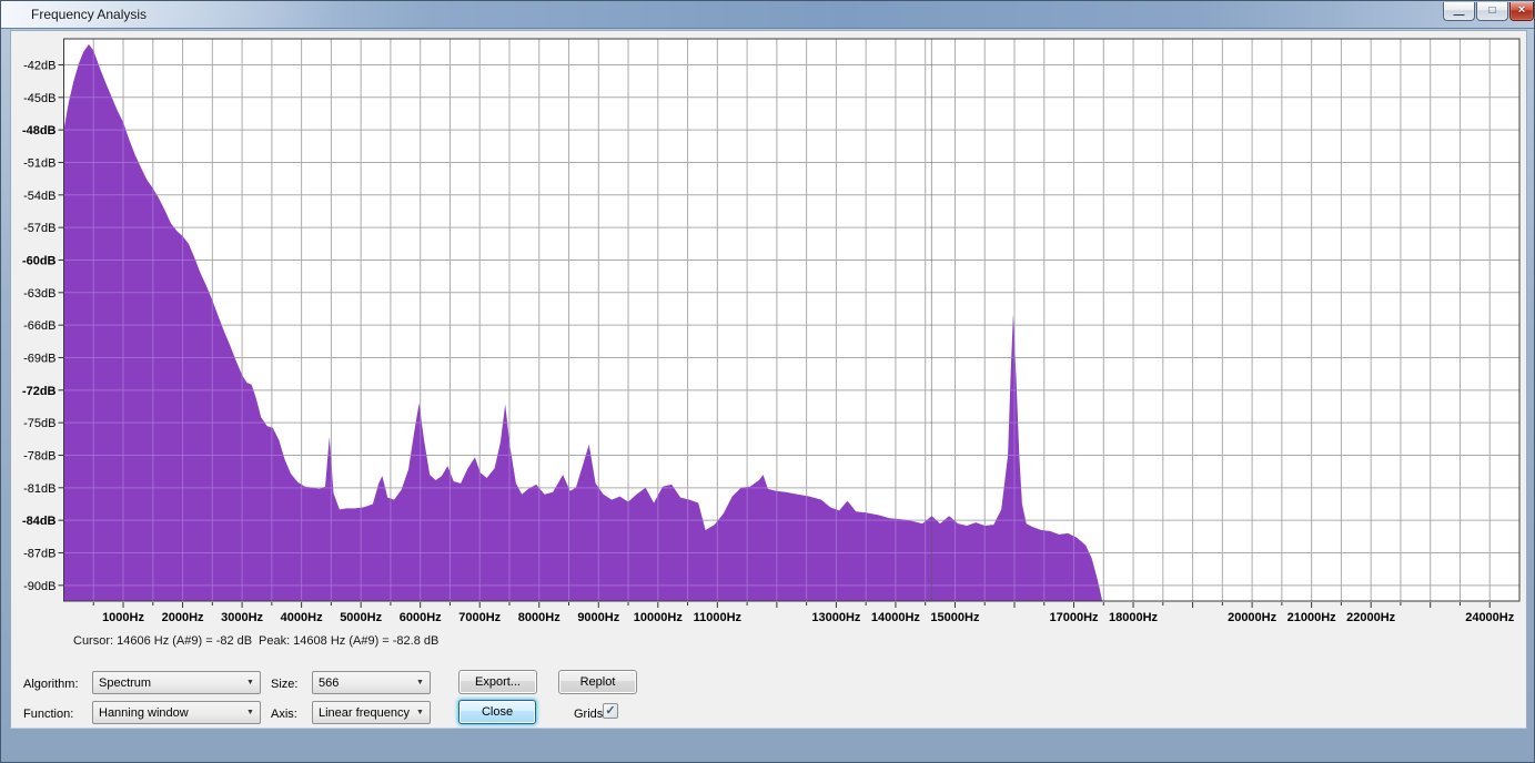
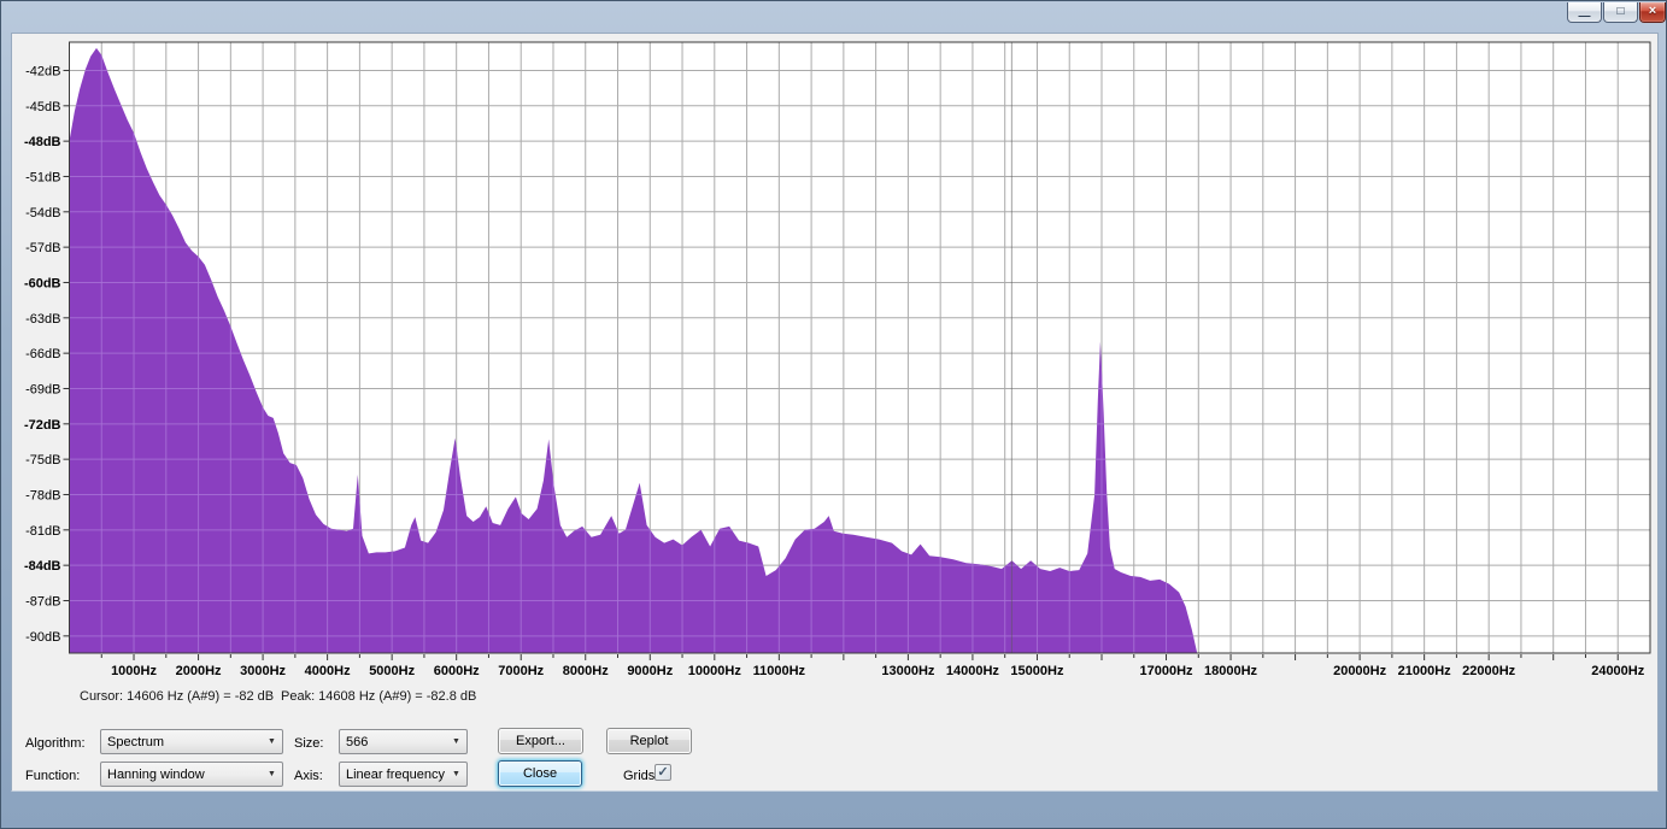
- Frequency Analysis
  —
  □
  ×
  1000Hz
  2000Hz
  3000Hz
  4000Hz
  5000Hz
  6000Hz
  7000Hz
  8000Hz
  9000Hz
  10000Hz
  11000Hz
  13000Hz
  14000Hz
  15000Hz
  17000Hz
  18000Hz
  20000Hz
  21000Hz
  22000Hz
  24000Hz
  -42dB
  -45dB
  -48dB
  -51dB
  -54dB
  -57dB
  -60dB
  -63dB
  -66dB
  -69dB
  -72dB
  -75dB
  -78dB
  -81dB
  -84dB
  -87dB
  -90dB
  Cursor: 14606 Hz (A#9) = -82 dB
  Peak: 14608 Hz (A#9) = -82.8 dB
  Algorithm:
  Spectrum
  Size:
  566
  Function:
  Hanning window
  Axis:
  Linear frequency
  Export...
  Replot
  Close
  Grids
  ✓
